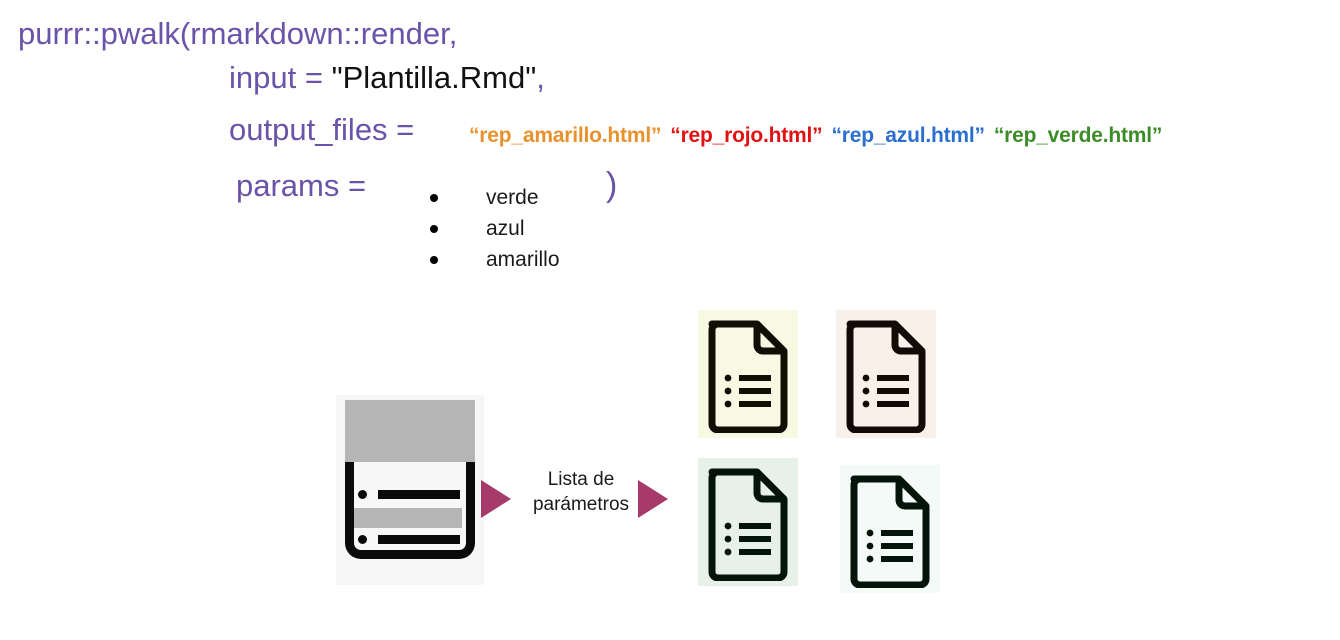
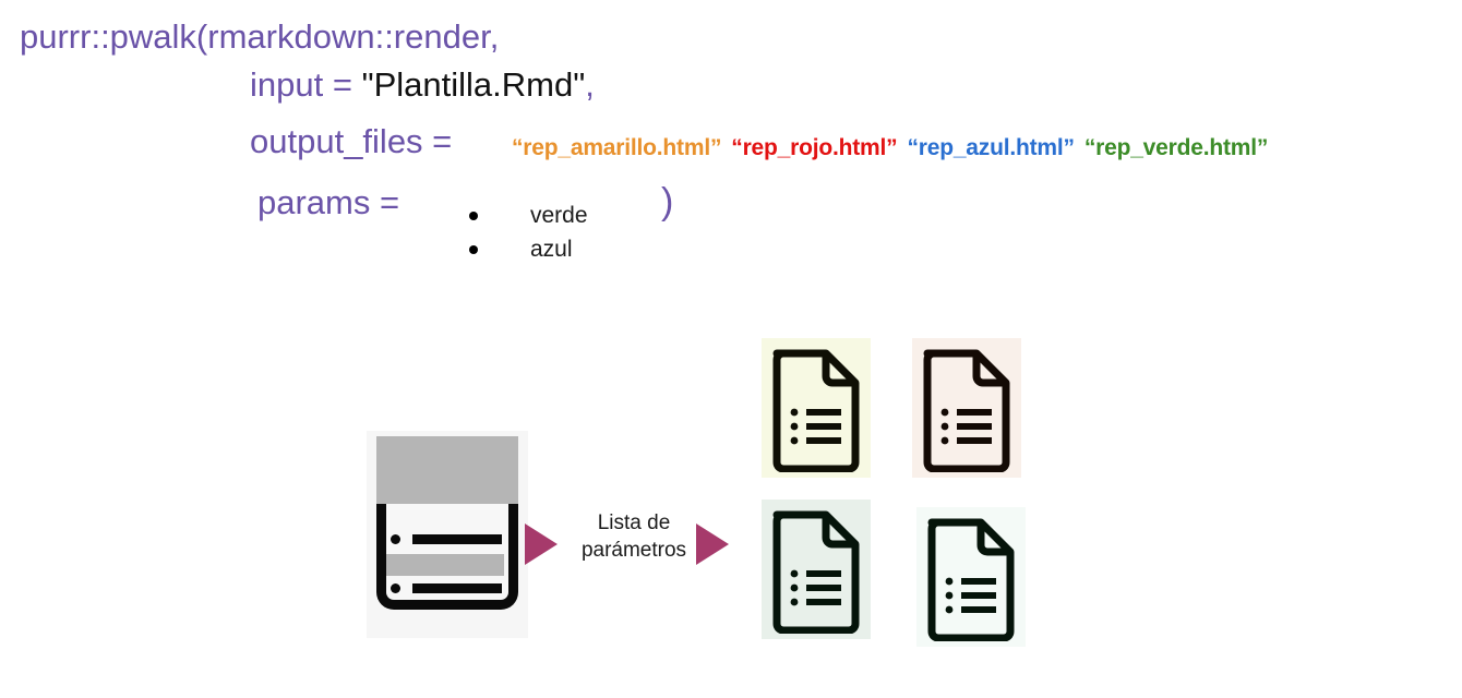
  purrr::pwalk(rmarkdown::render,
  input = "Plantilla.Rmd",
  output_files =
  “rep_amarillo.html” “rep_rojo.html” “rep_azul.html” “rep_verde.html”
  params =
  )
  verde
  azul
- amarillo
  Lista de
  parámetros
